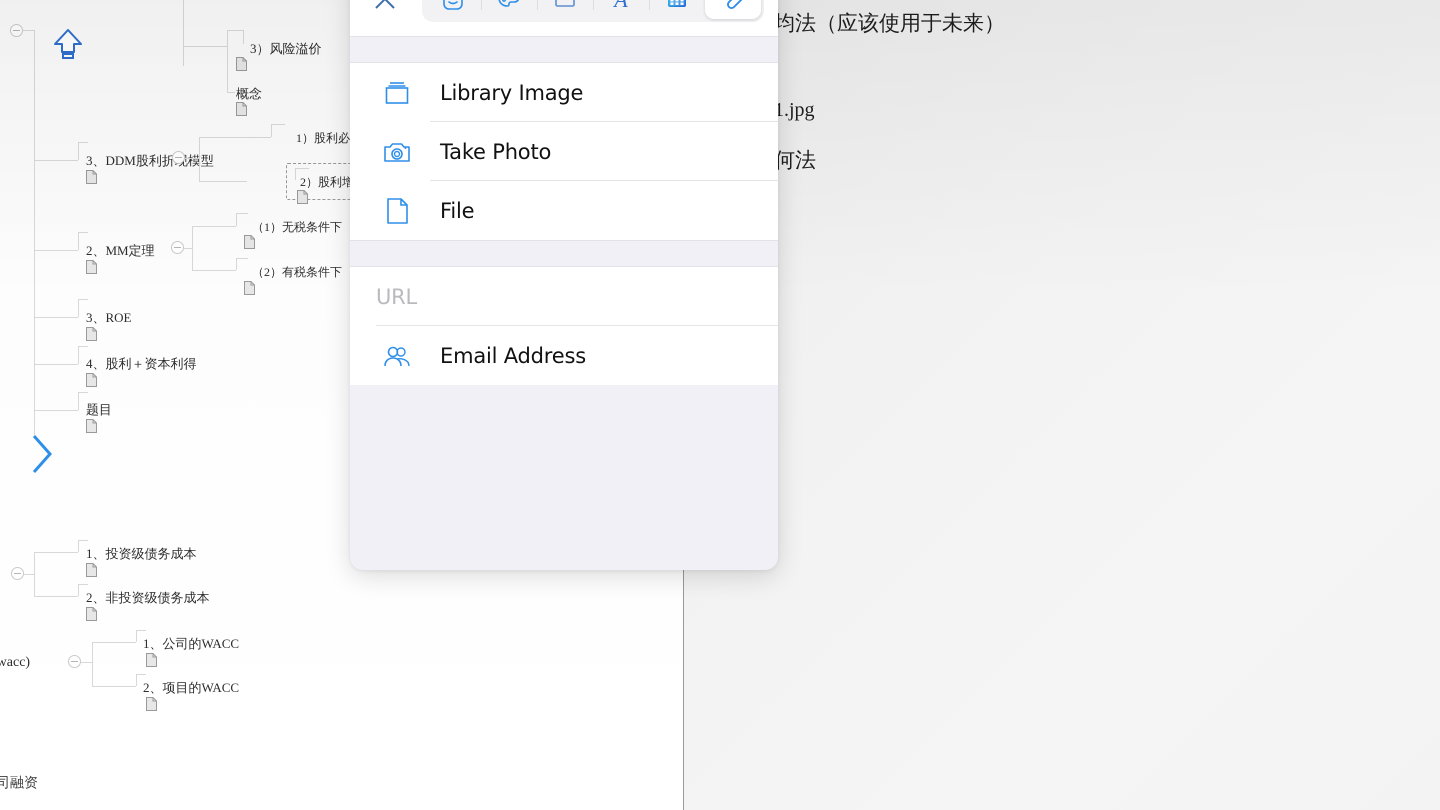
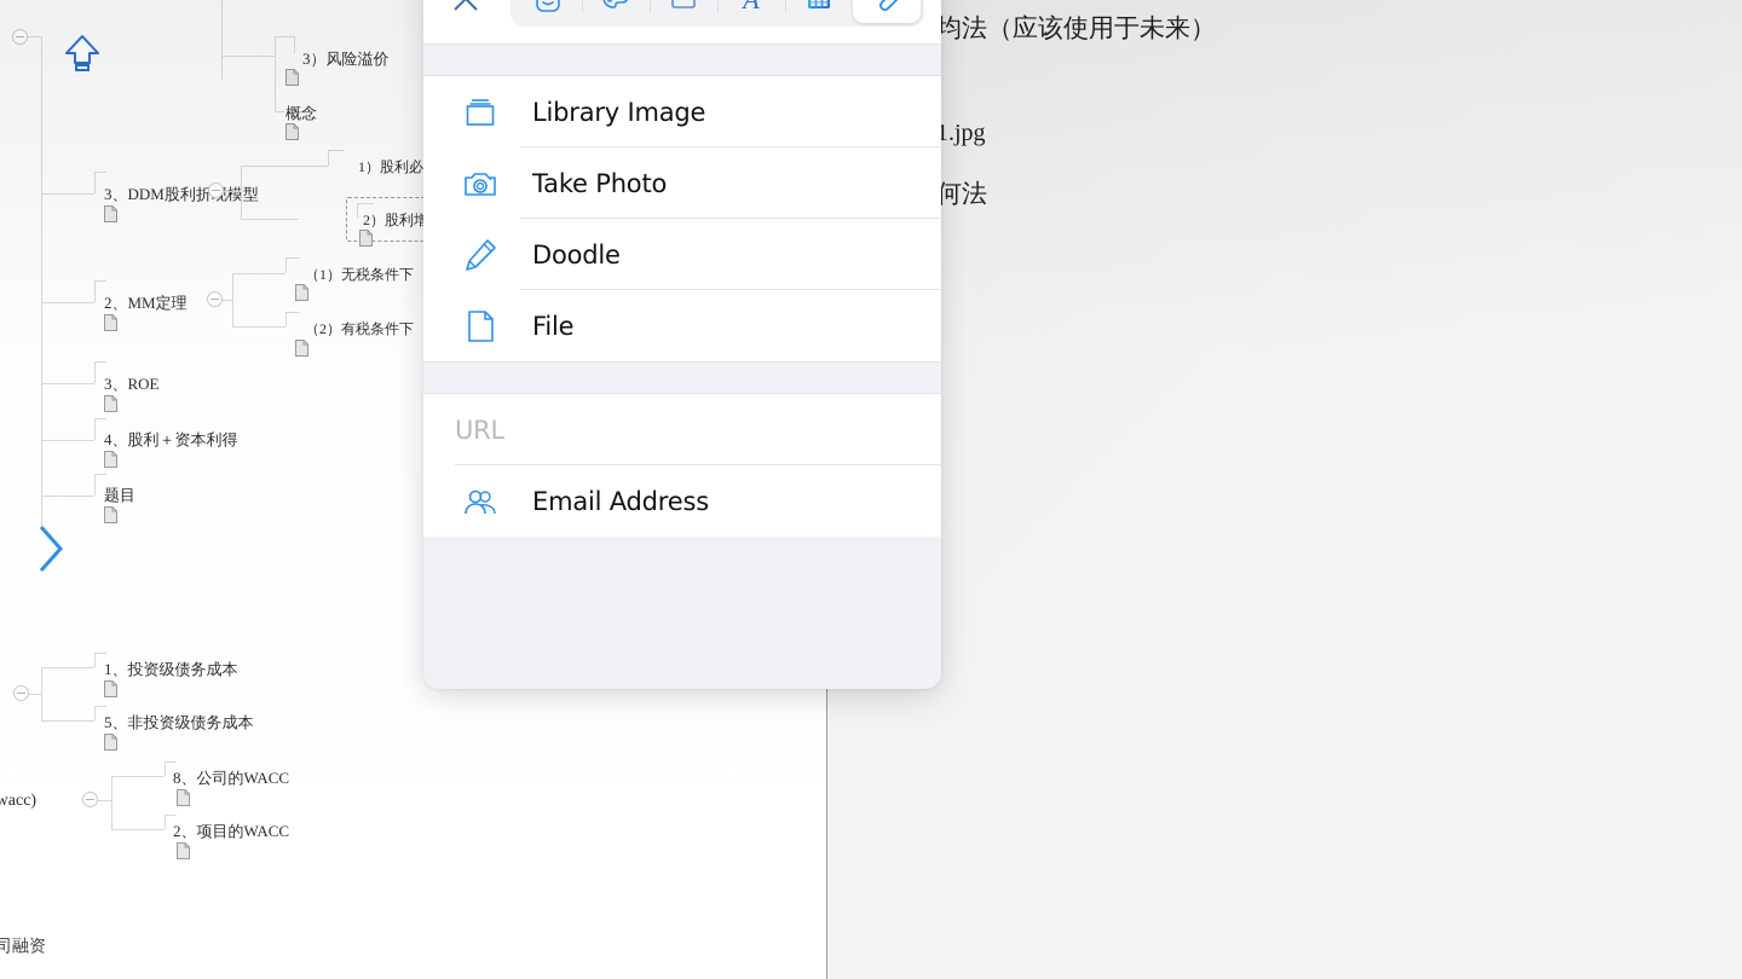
  3、ROE
  4、股利＋资本利得
  题目
  1、投资级债务成本
- 2、非投资级债务成本
+ 5、非投资级债务成本
  wacc)
- 1、公司的WACC
+ 8、公司的WACC
  2、项目的WACC
  司融资
  Library Image
  Take Photo
+ Doodle
  File
  URL
  Email Address
